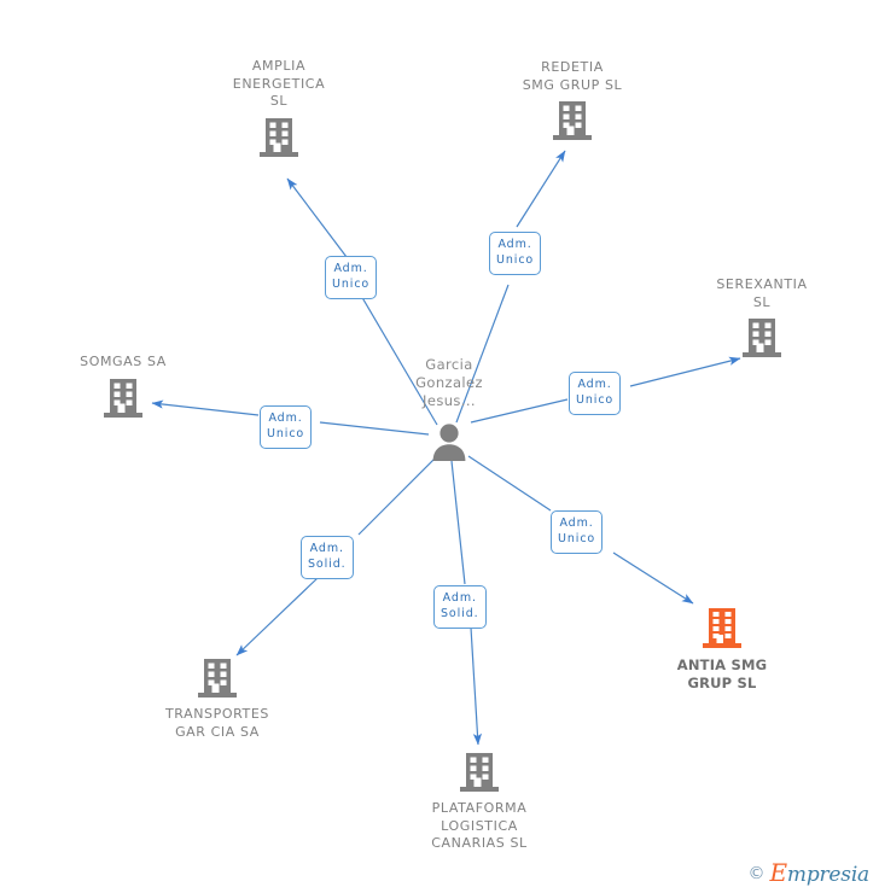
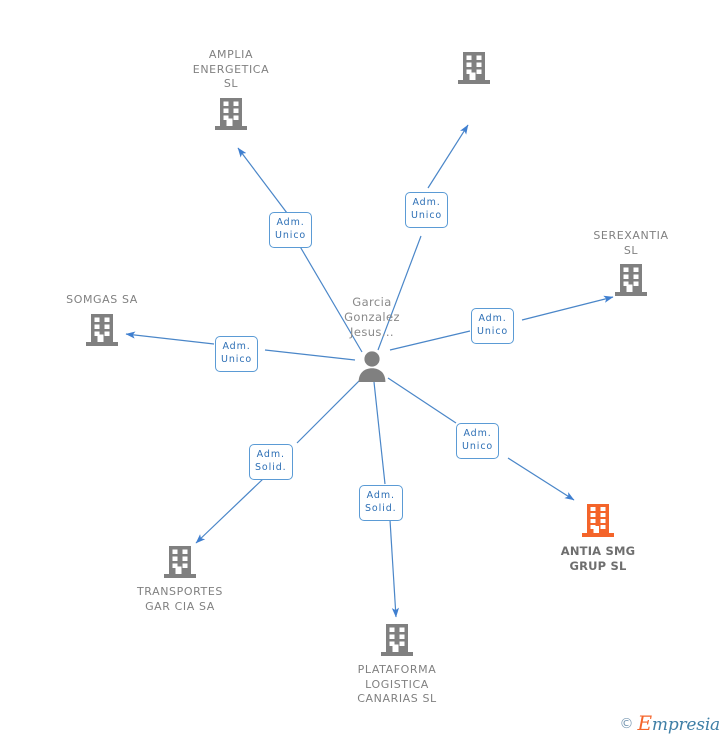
  AMPLIA
  ENERGETICA
  SL
- REDETIA
- SMG GRUP SL
  SEREXANTIA
  SL
  SOMGAS SA
  ANTIA SMG
  GRUP SL
  TRANSPORTES
  GAR CIA SA
  PLATAFORMA
  LOGISTICA
  CANARIAS SL
  Garcia
  Gonzalez
  Jesus...
  Adm.
  Unico
  Adm.
  Unico
  Adm.
  Unico
  Adm.
  Unico
  Adm.
  Unico
  Adm.
  Solid.
  Adm.
  Solid.
  ©
  Empresia
